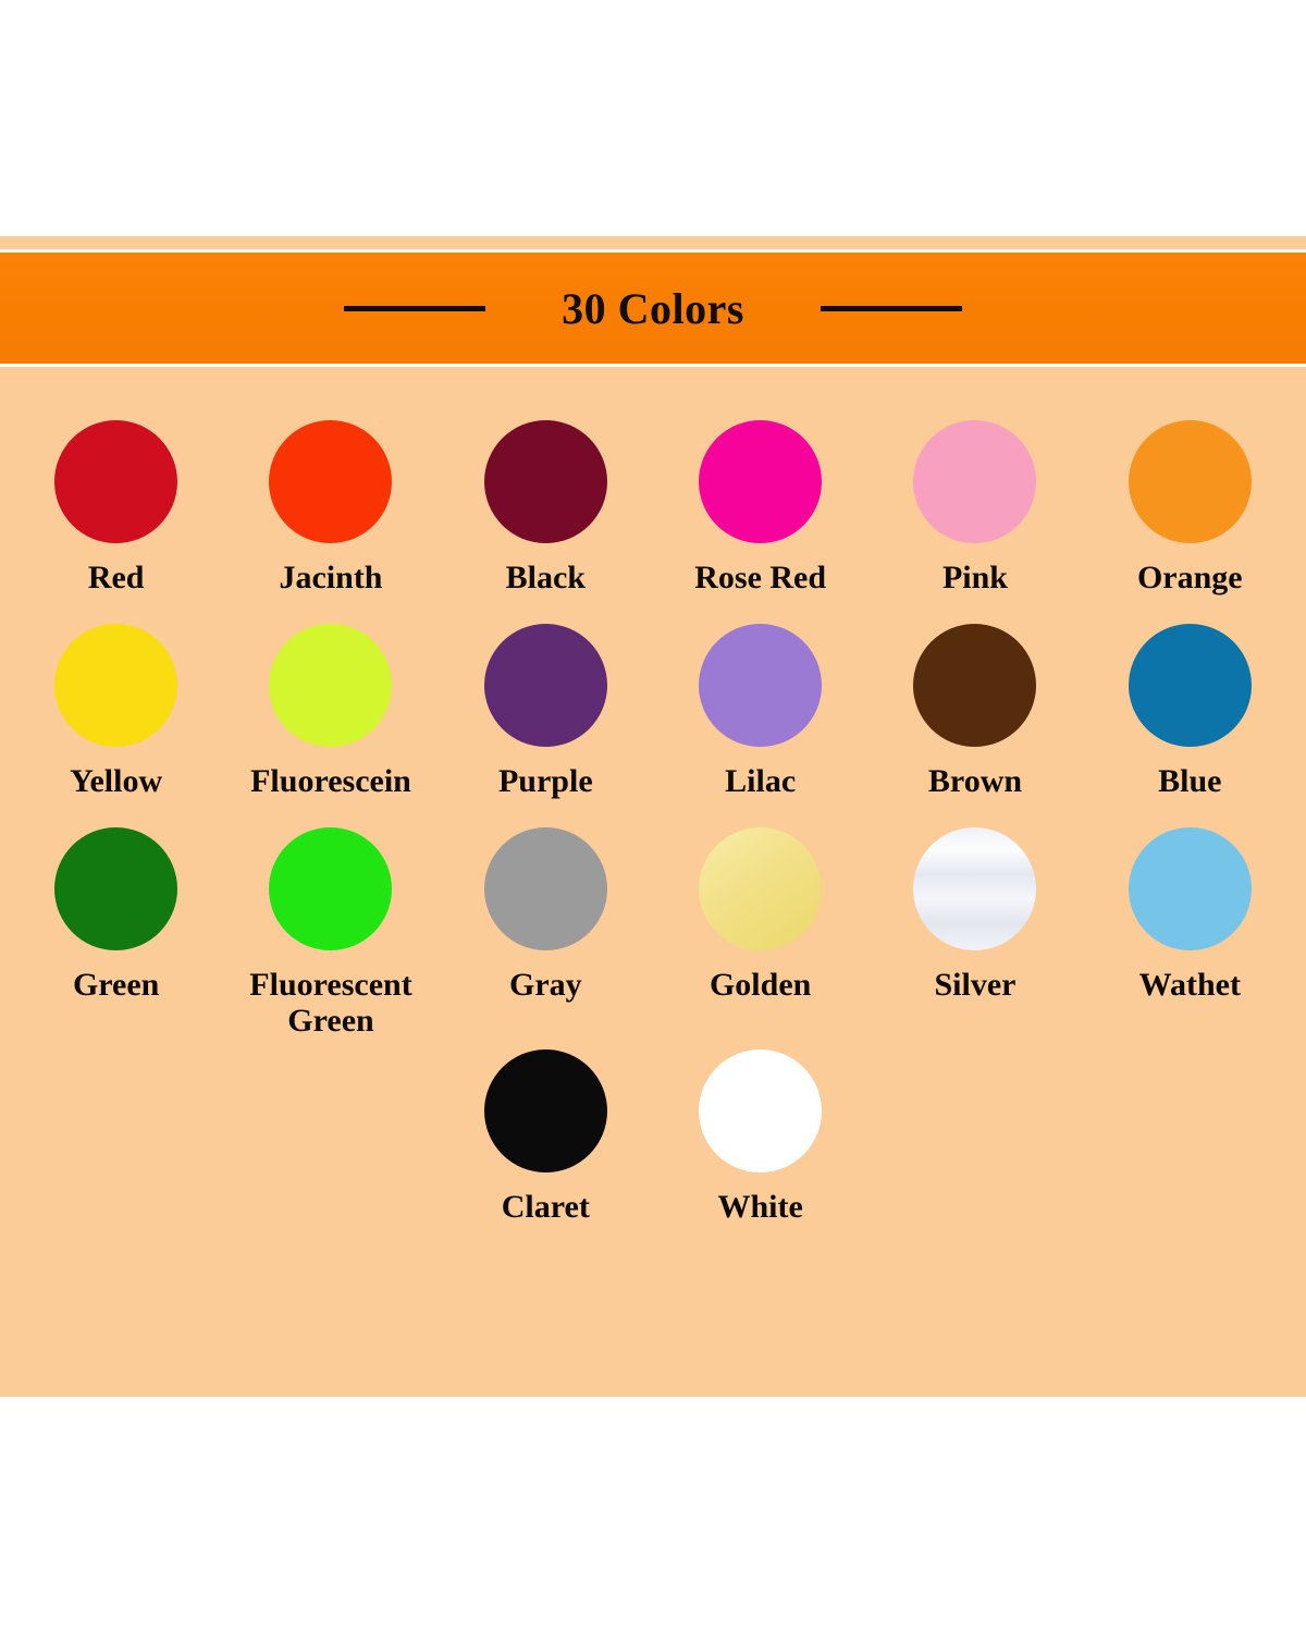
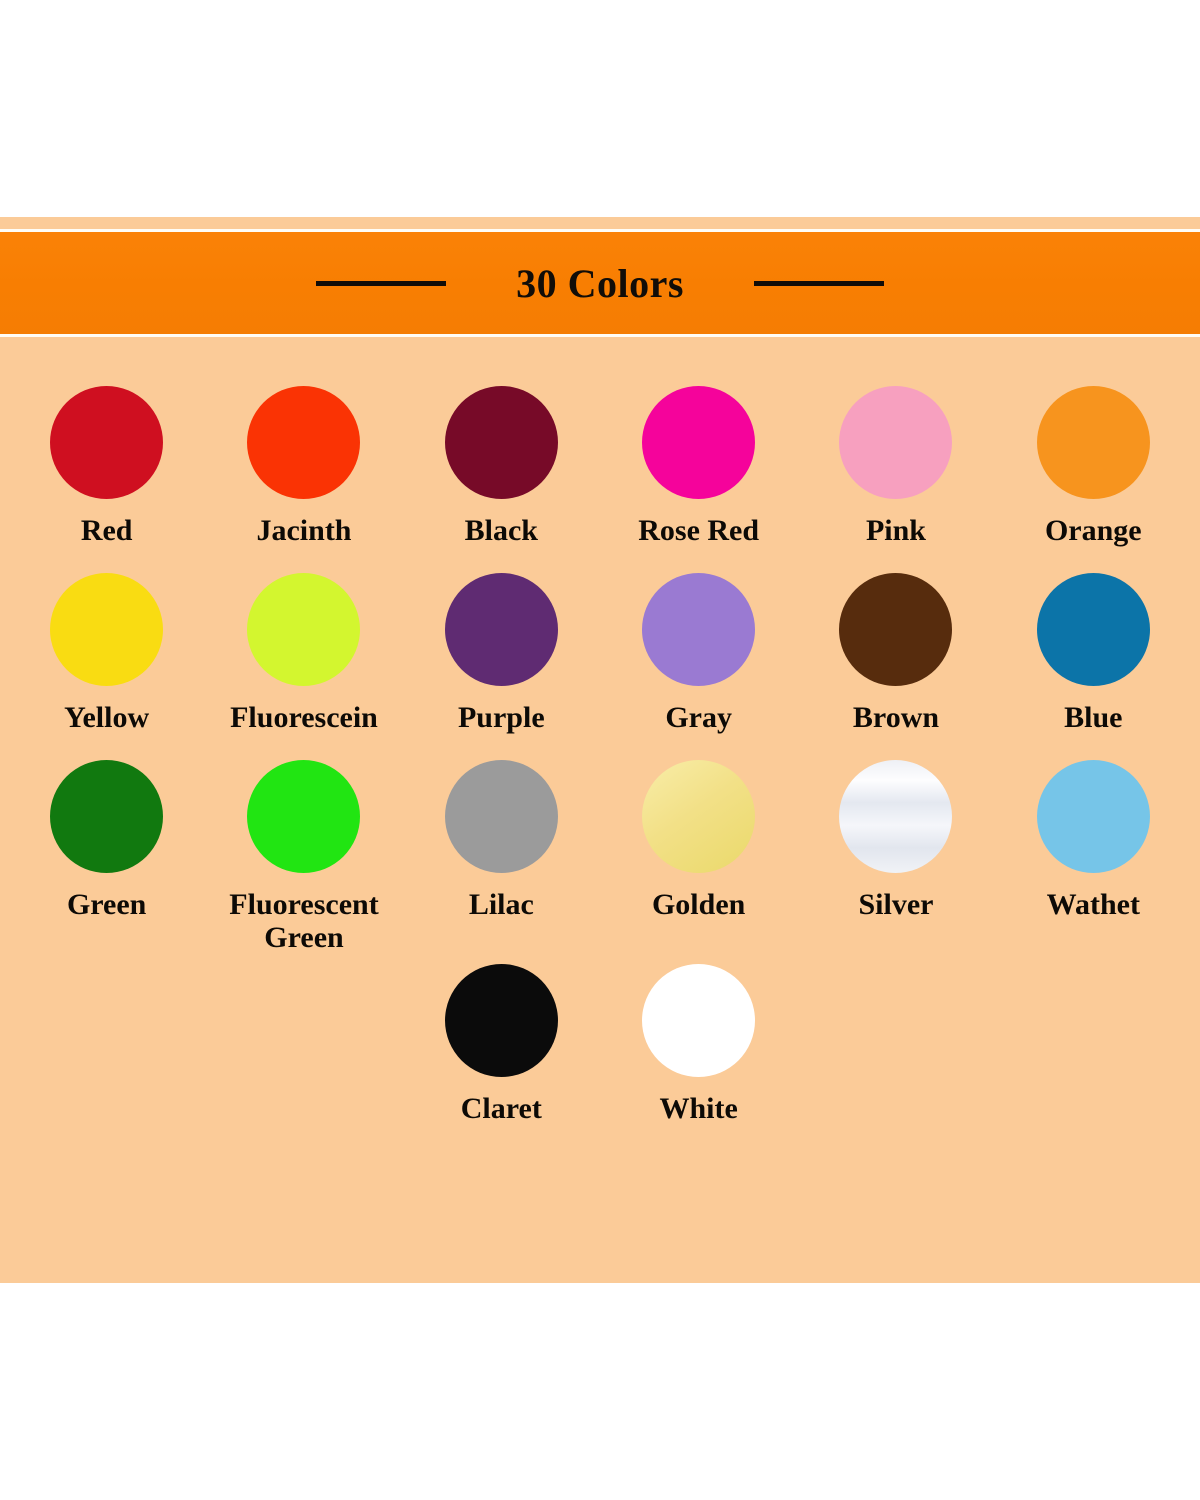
  30 Colors
  Red
  Jacinth
  Black
  Rose Red
  Pink
  Orange
  Yellow
  Fluorescein
  Purple
- Lilac
+ Gray
  Brown
  Blue
  Green
  Fluorescent
  Green
- Gray
+ Lilac
  Golden
  Silver
  Wathet
  Claret
  White
